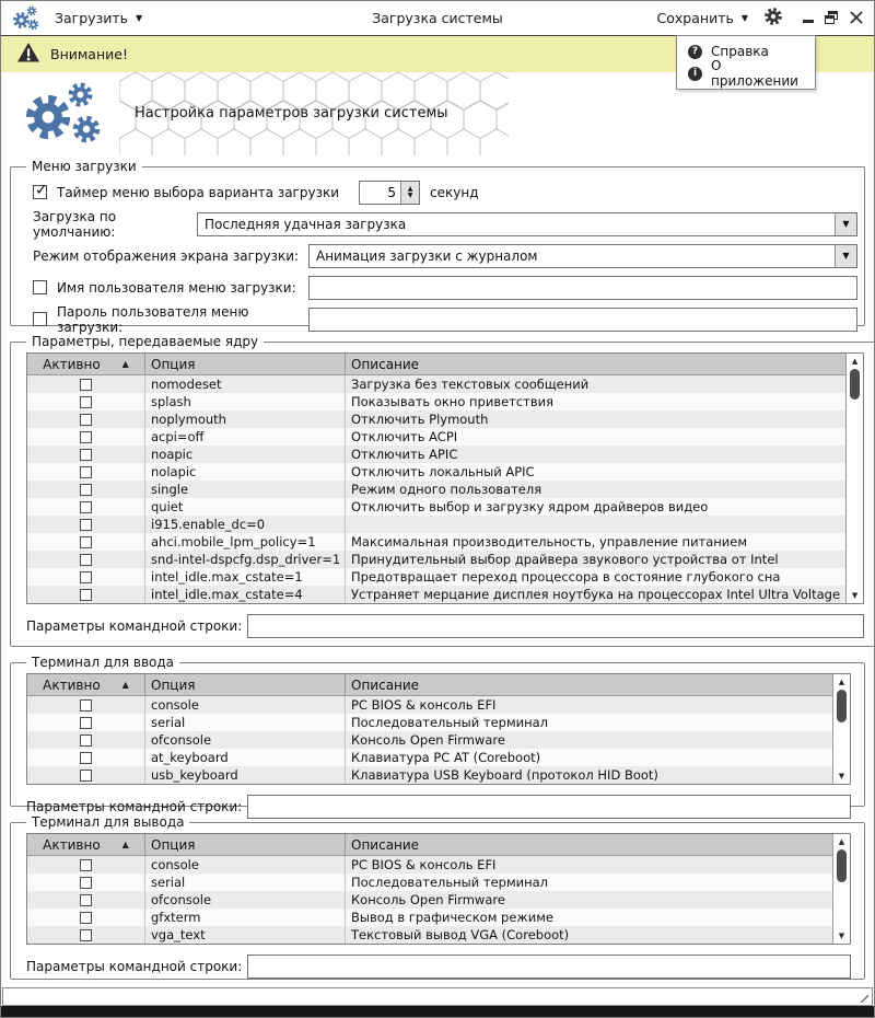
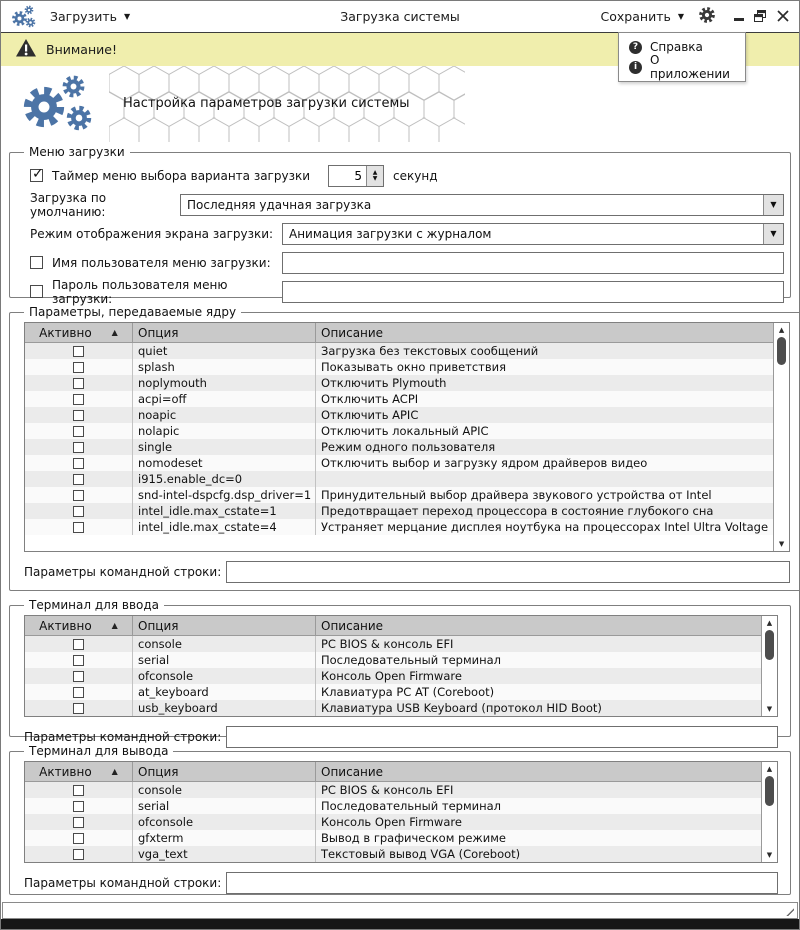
  Загрузка системы
  Загрузить
  ▼
  Сохранить
  ▼
  Внимание!
  ?
  Справка
  i
  О приложении
  Настройка параметров загрузки системы
  Меню загрузки
  Таймер меню выбора варианта загрузки
  5
  секунд
  Загрузка по умолчанию:
  Последняя удачная загрузка
  ▼
  Режим отображения экрана загрузки:
  Анимация загрузки с журналом
  ▼
  Имя пользователя меню загрузки:
  Пароль пользователя меню загрузки:
  Параметры, передаваемые ядру
  Активно
  ▲
  Опция
  Описание
- nomodeset
+ quiet
  Загрузка без текстовых сообщений
  splash
  Показывать окно приветствия
  noplymouth
  Отключить Plymouth
  acpi=off
  Отключить ACPI
  noapic
  Отключить APIC
  nolapic
  Отключить локальный APIC
  single
  Режим одного пользователя
- quiet
+ nomodeset
  Отключить выбор и загрузку ядром драйверов видео
  i915.enable_dc=0
- ahci.mobile_lpm_policy=1
- Максимальная производительность, управление питанием
  snd-intel-dspcfg.dsp_driver=1
  Принудительный выбор драйвера звукового устройства от Intel
  intel_idle.max_cstate=1
  Предотвращает переход процессора в состояние глубокого сна
  intel_idle.max_cstate=4
  Устраняет мерцание дисплея ноутбука на процессорах Intel Ultra Voltage
  ▲
  ▼
  Параметры командной строки:
  Терминал для ввода
  Активно
  ▲
  Опция
  Описание
  console
  PC BIOS & консоль EFI
  serial
  Последовательный терминал
  ofconsole
  Консоль Open Firmware
  at_keyboard
  Клавиатура PC AT (Coreboot)
  usb_keyboard
  Клавиатура USB Keyboard (протокол HID Boot)
  ▲
  ▼
  Параметры командной строки:
  Терминал для вывода
  Активно
  ▲
  Опция
  Описание
  console
  PC BIOS & консоль EFI
  serial
  Последовательный терминал
  ofconsole
  Консоль Open Firmware
  gfxterm
  Вывод в графическом режиме
  vga_text
  Текстовый вывод VGA (Coreboot)
  ▲
  ▼
  Параметры командной строки:
